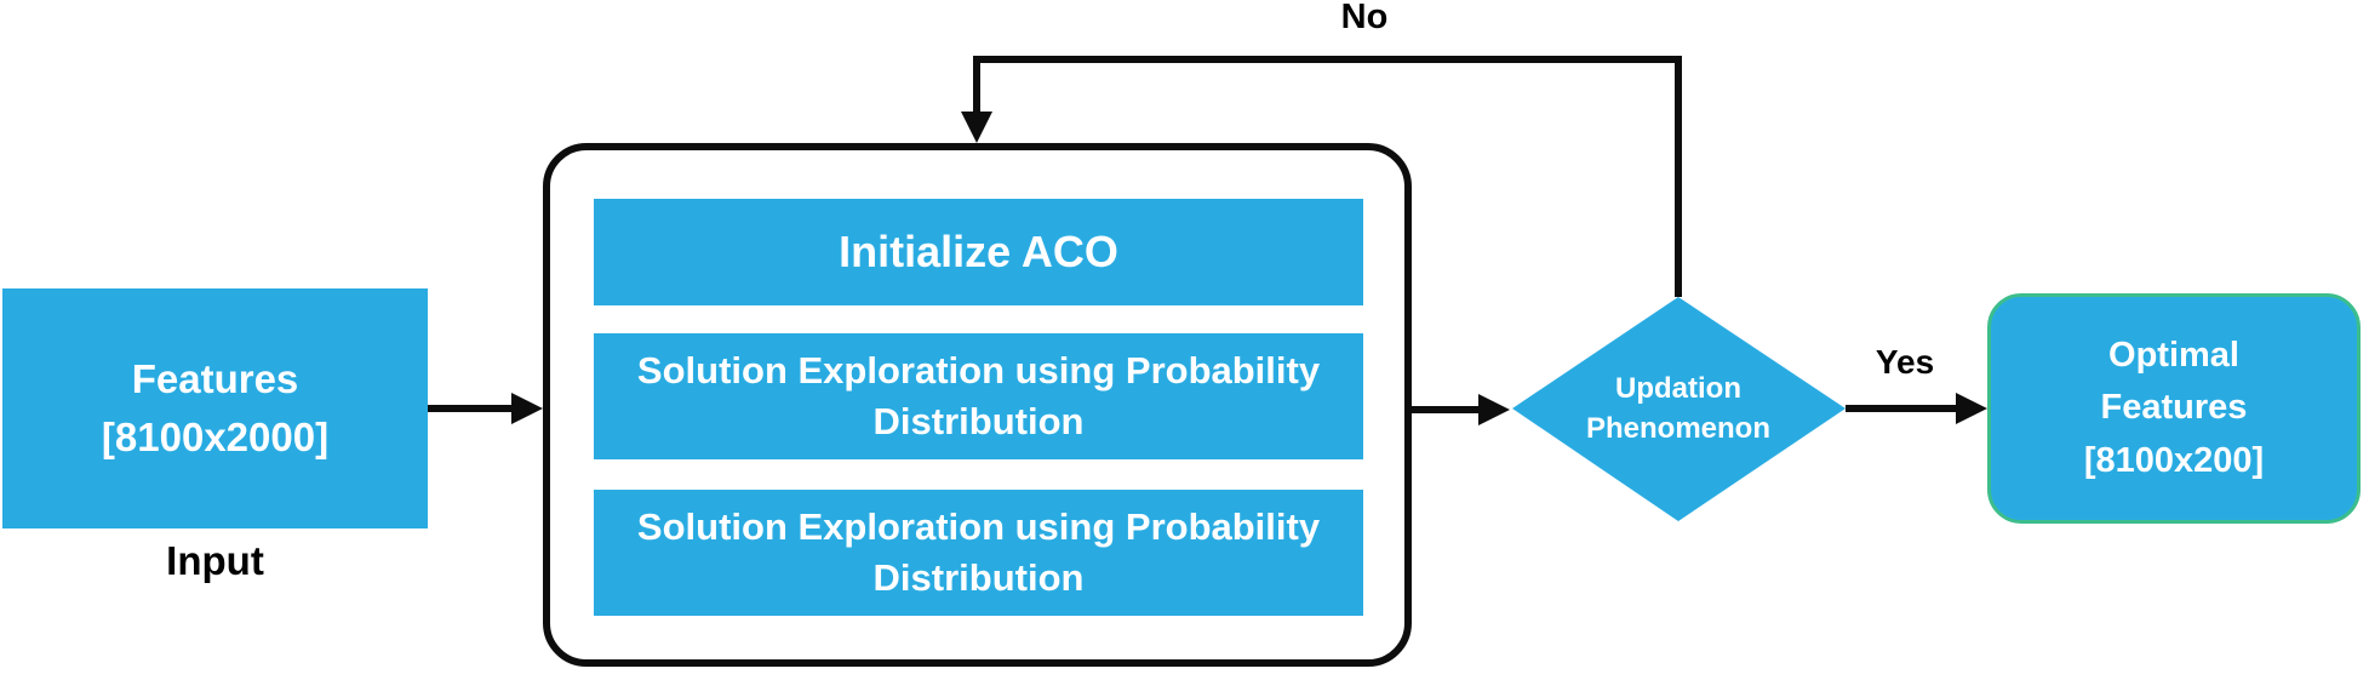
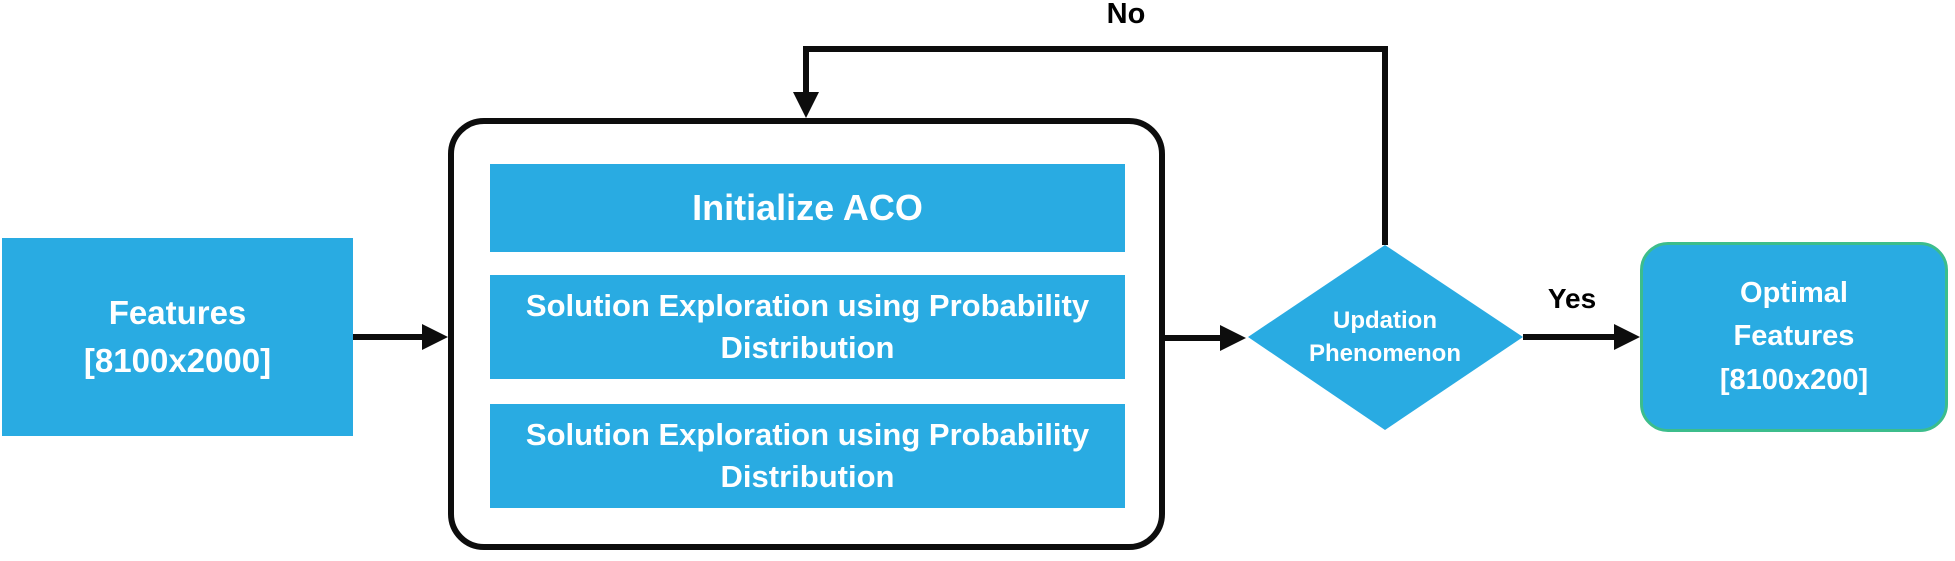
  Features
  [8100x2000]
- Input
  Initialize ACO
  Solution Exploration using Probability Distribution
  Solution Exploration using Probability Distribution
  Updation
  Phenomenon
  No
  Yes
  Optimal
  Features
  [8100x200]
